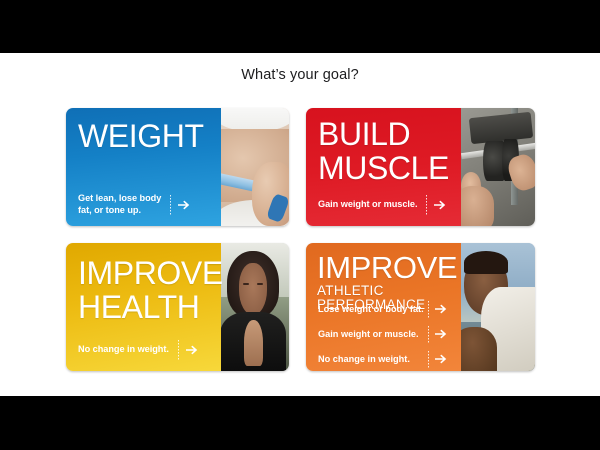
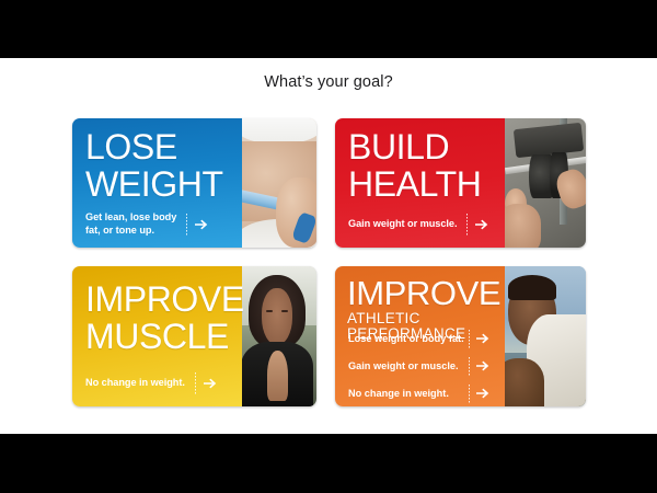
  What’s your goal?
+ LOSE
  WEIGHT
  Get lean, lose body
  fat, or tone up.
  BUILD
- MUSCLE
+ HEALTH
  Gain weight or muscle.
  IMPROVE
- HEALTH
+ MUSCLE
  No change in weight.
  IMPROVE
  ATHLETIC PERFORMANCE
  Lose weight or body fat.
  Gain weight or muscle.
  No change in weight.
